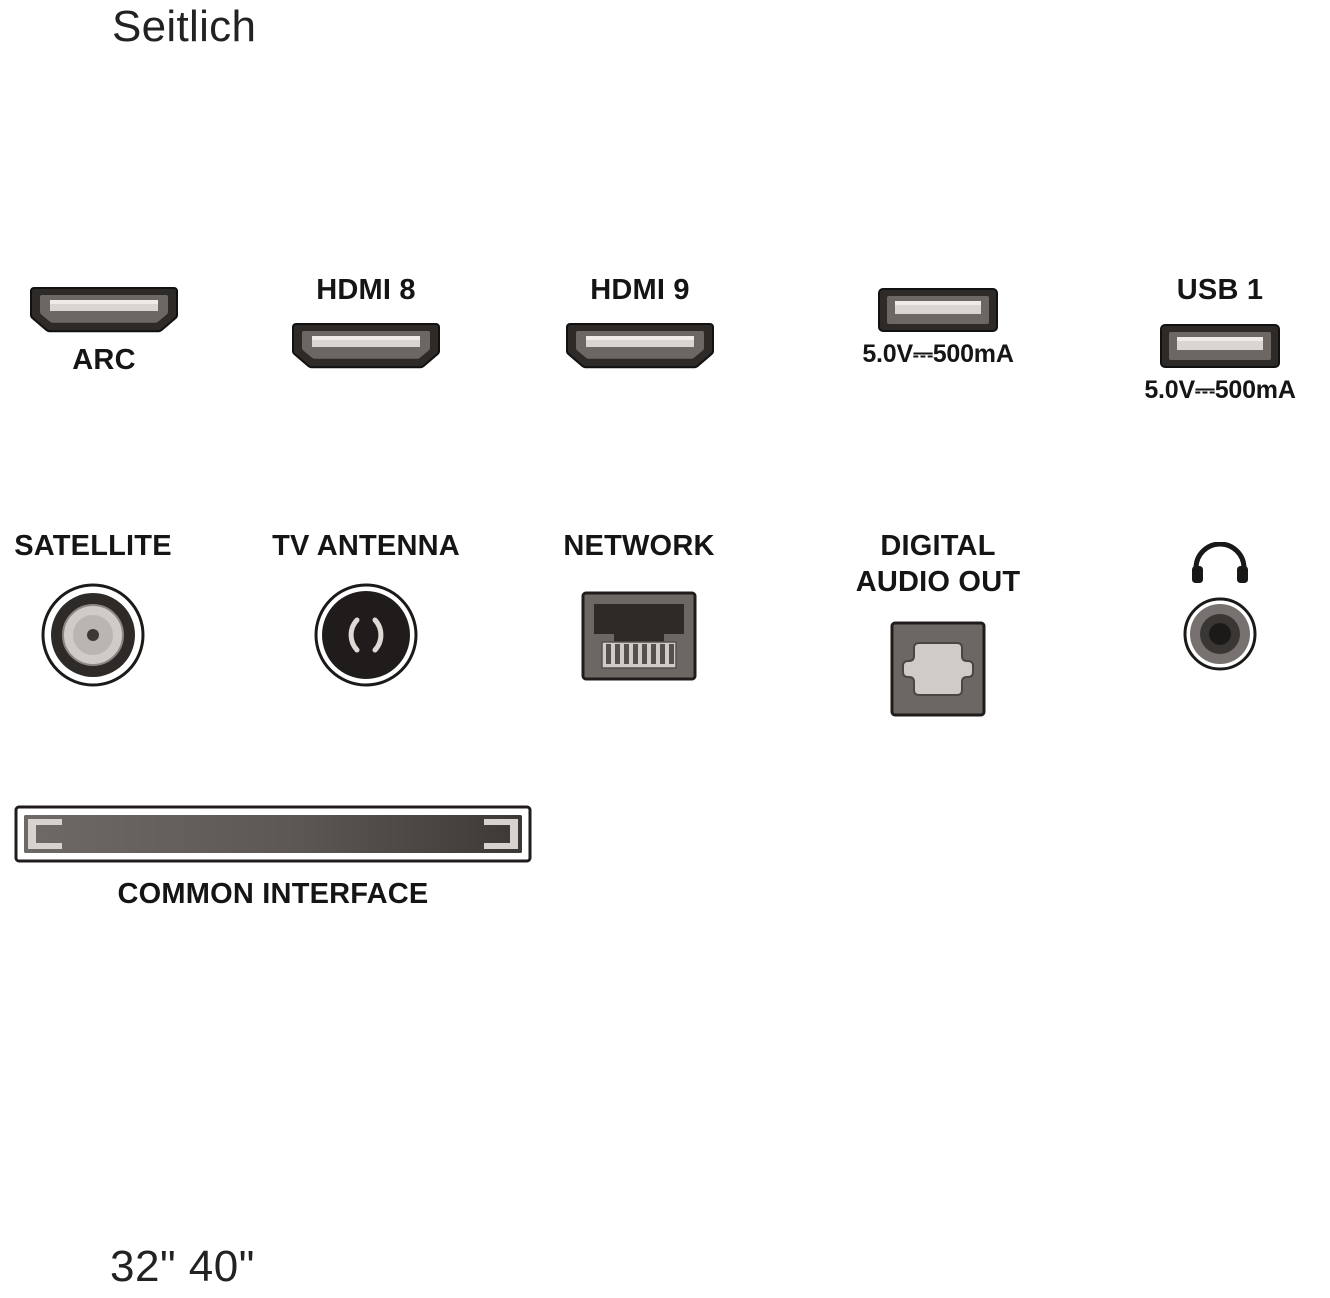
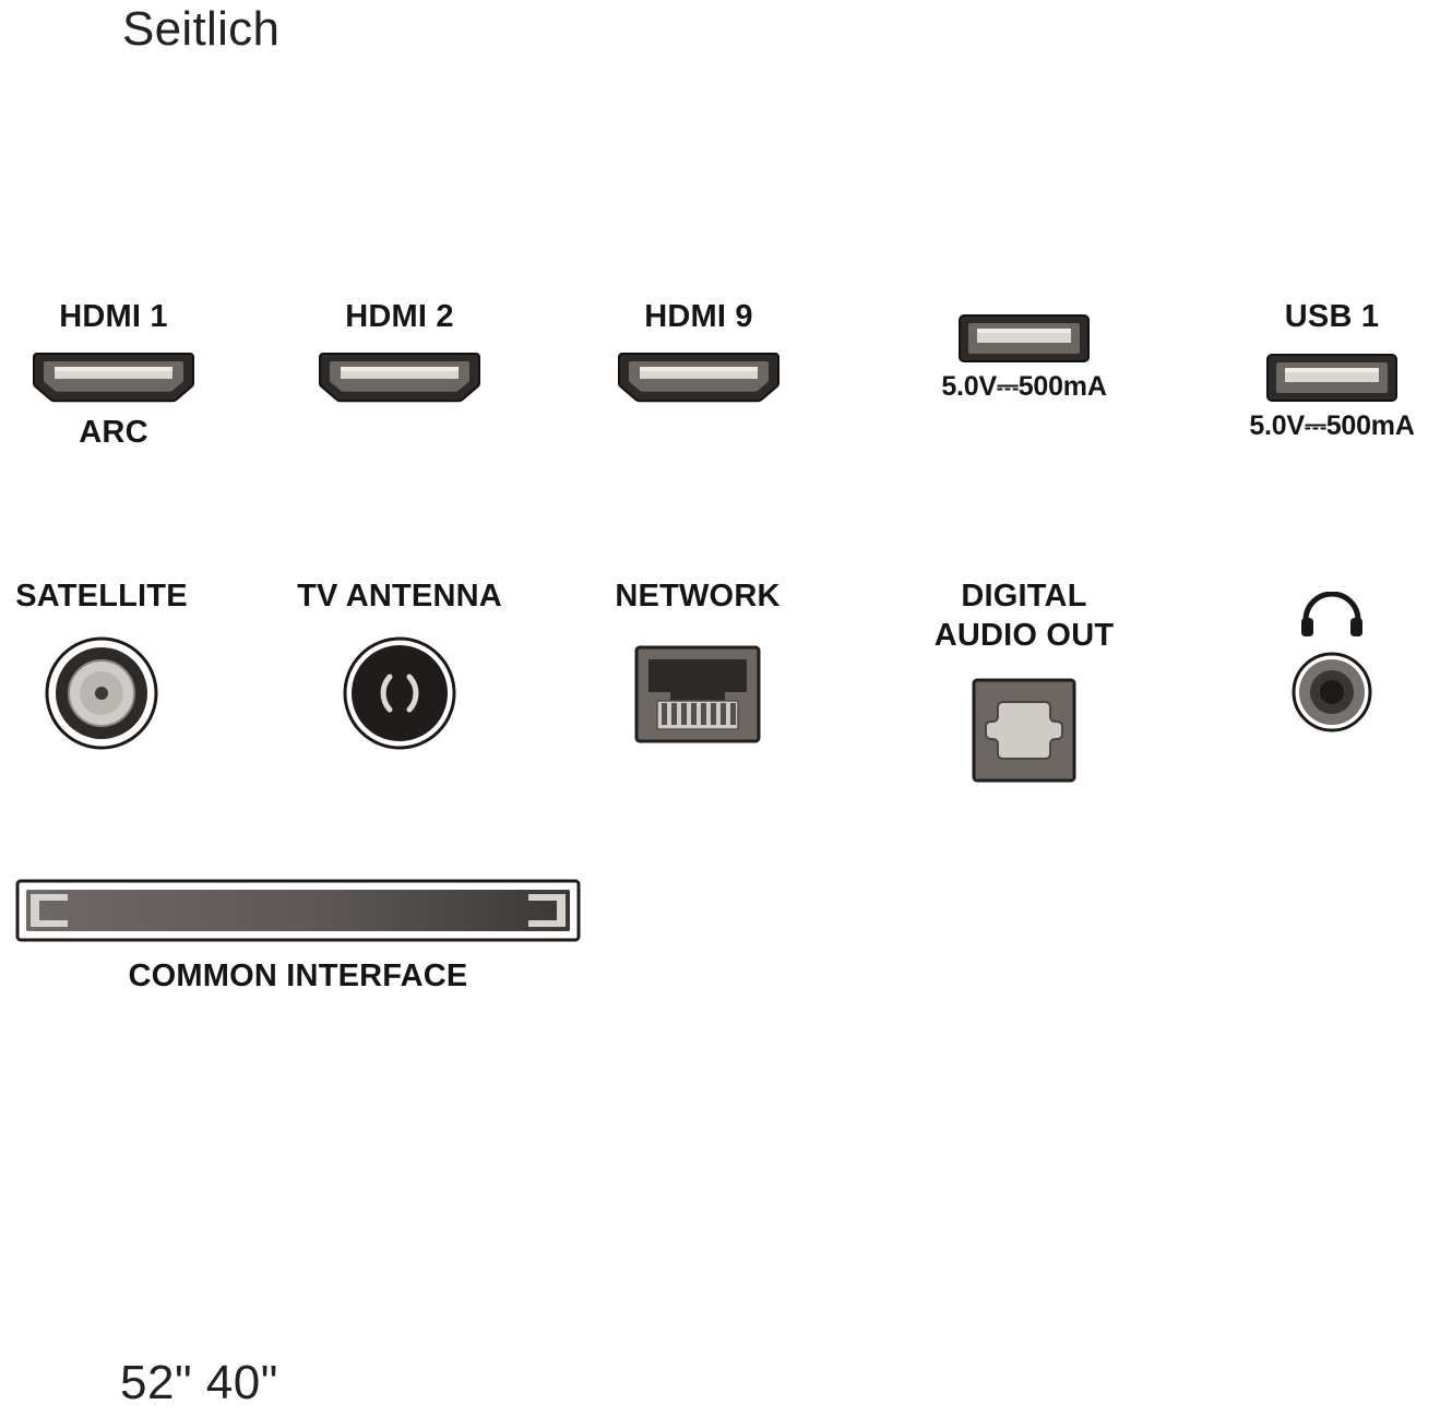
  Seitlich
+ HDMI 1
  ARC
- HDMI 8
+ HDMI 2
  HDMI 9
  5.0V⎓500mA
  USB 1
  5.0V⎓500mA
  SATELLITE
  TV ANTENNA
  NETWORK
  DIGITAL
  AUDIO OUT
  COMMON INTERFACE
- 32" 40"
+ 52" 40"
